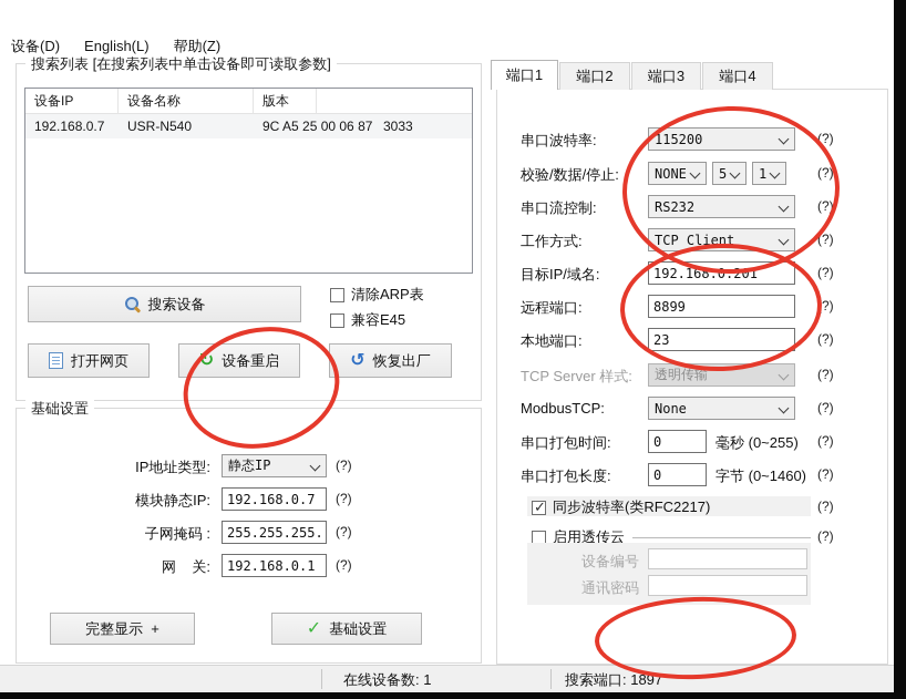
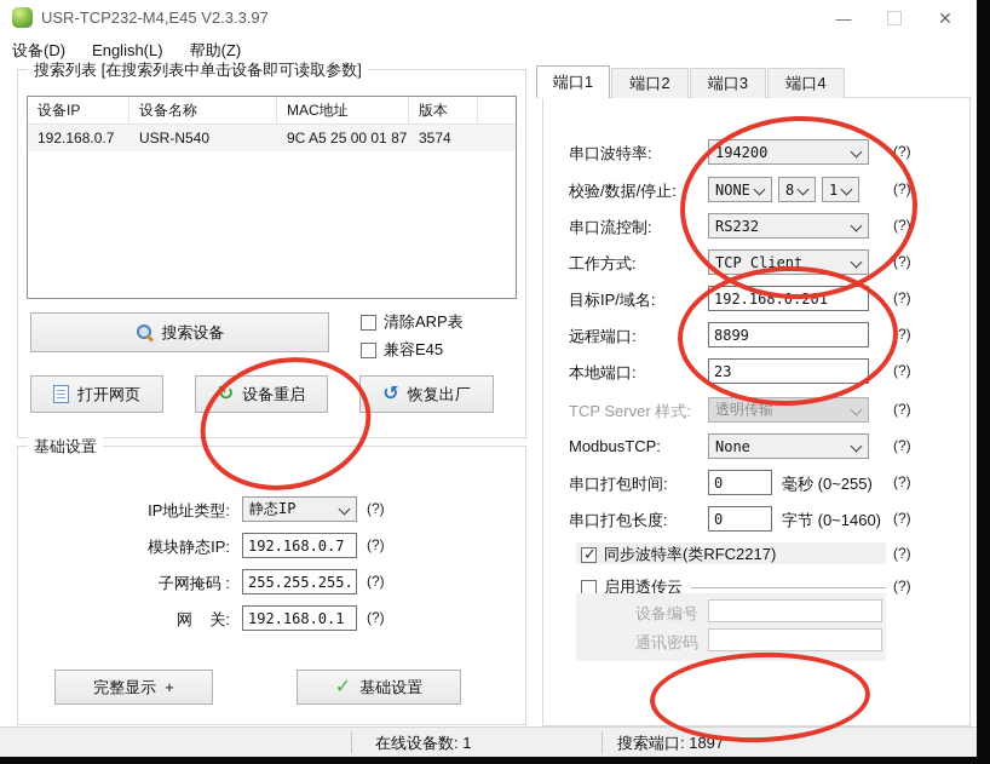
+ USR-TCP232-M4,E45 V2.3.3.97
+ —
+ ✕
  设备(D)
  English(L)
  帮助(Z)
  搜索列表 [在搜索列表中单击设备即可读取参数]
  设备IP
  设备名称
+ MAC地址
  版本
  192.168.0.7
  USR-N540
- 9C A5 25 00 06 87
+ 9C A5 25 00 01 87
- 3033
+ 3574
  搜索设备
  清除ARP表
  兼容E45
  打开网页
  设备重启
  恢复出厂
  基础设置
  IP地址类型:
  静态IP
  (?)
  模块静态IP:
  192.168.0.7
  (?)
  子网掩码 :
  255.255.255.
  (?)
  网 关:
  192.168.0.1
  (?)
  完整显示 +
  基础设置
  端口1
  端口2
  端口3
  端口4
  串口波特率:
- 115200
+ 194200
  (?)
  校验/数据/停止:
  NONE
- 5
+ 8
  1
  (?)
  串口流控制:
  RS232
  (?)
  工作方式:
  TCP Client
  (?)
  目标IP/域名:
  192.168.0.201
  (?)
  远程端口:
  8899
  (?)
  本地端口:
  23
  (?)
  TCP Server 样式:
  透明传输
  (?)
  ModbusTCP:
  None
  (?)
  串口打包时间:
  0
  毫秒 (0~255)
  (?)
  串口打包长度:
  0
  字节 (0~1460)
  (?)
  同步波特率(类RFC2217)
  (?)
  启用透传云
  (?)
  设备编号
  通讯密码
  在线设备数: 1
  搜索端口: 1897
